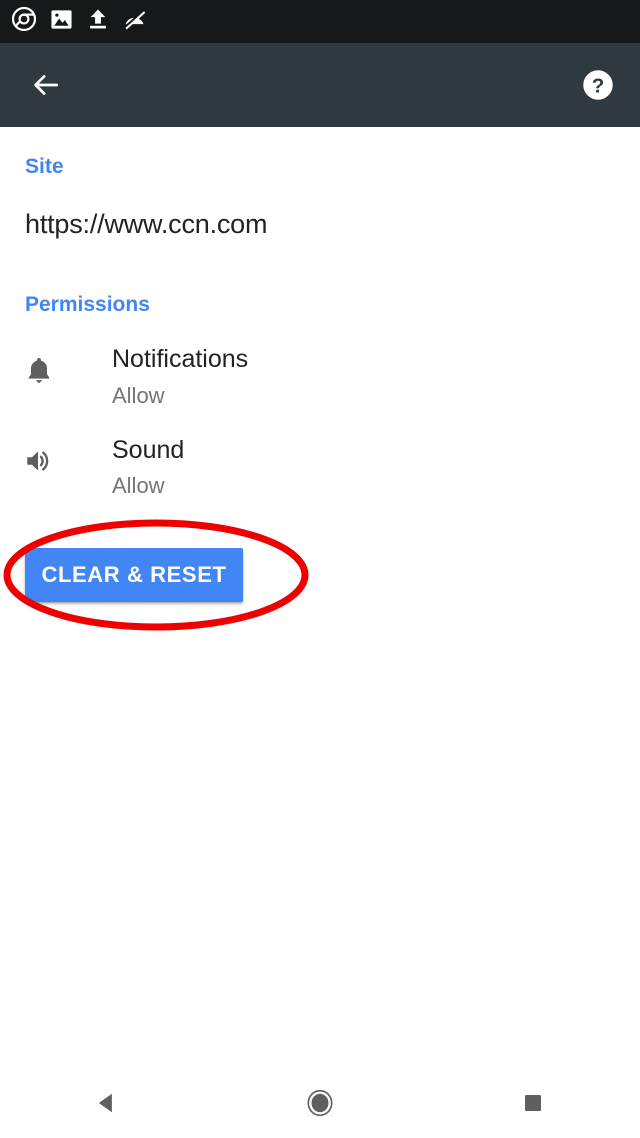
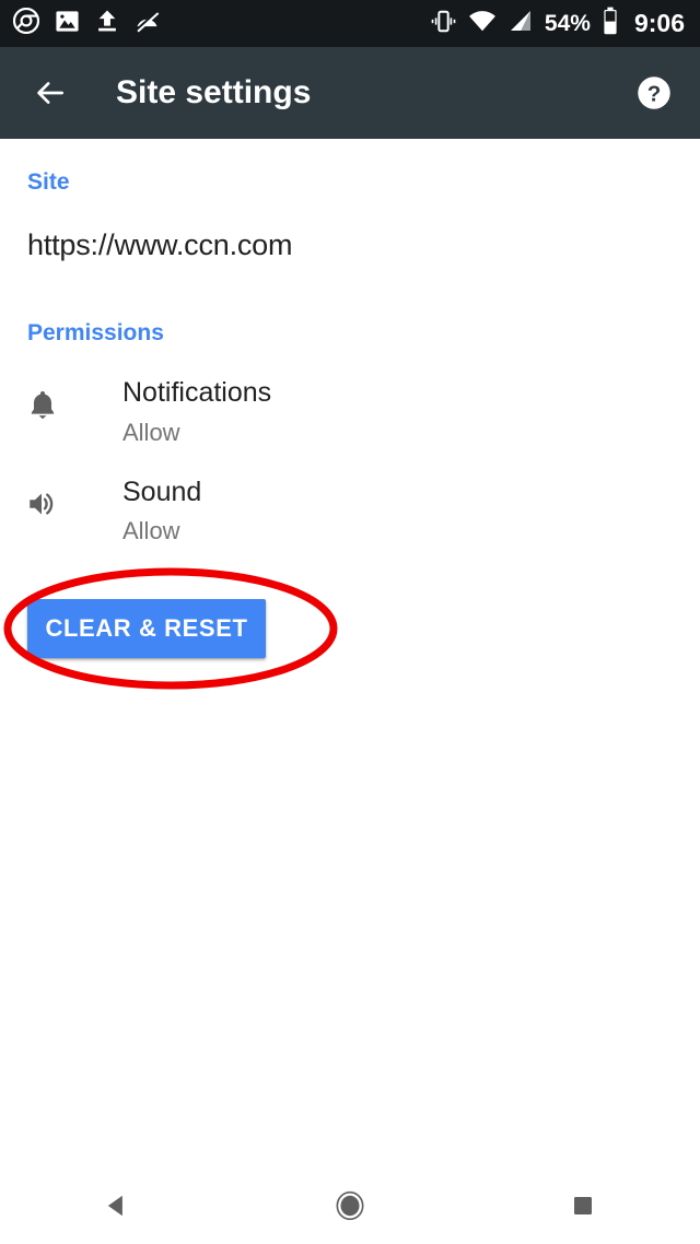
+ 54%
+ 9:06
+ Site settings
  ?
  Site
  https://www.ccn.com
  Permissions
  Notifications
  Allow
  Sound
  Allow
  CLEAR & RESET
